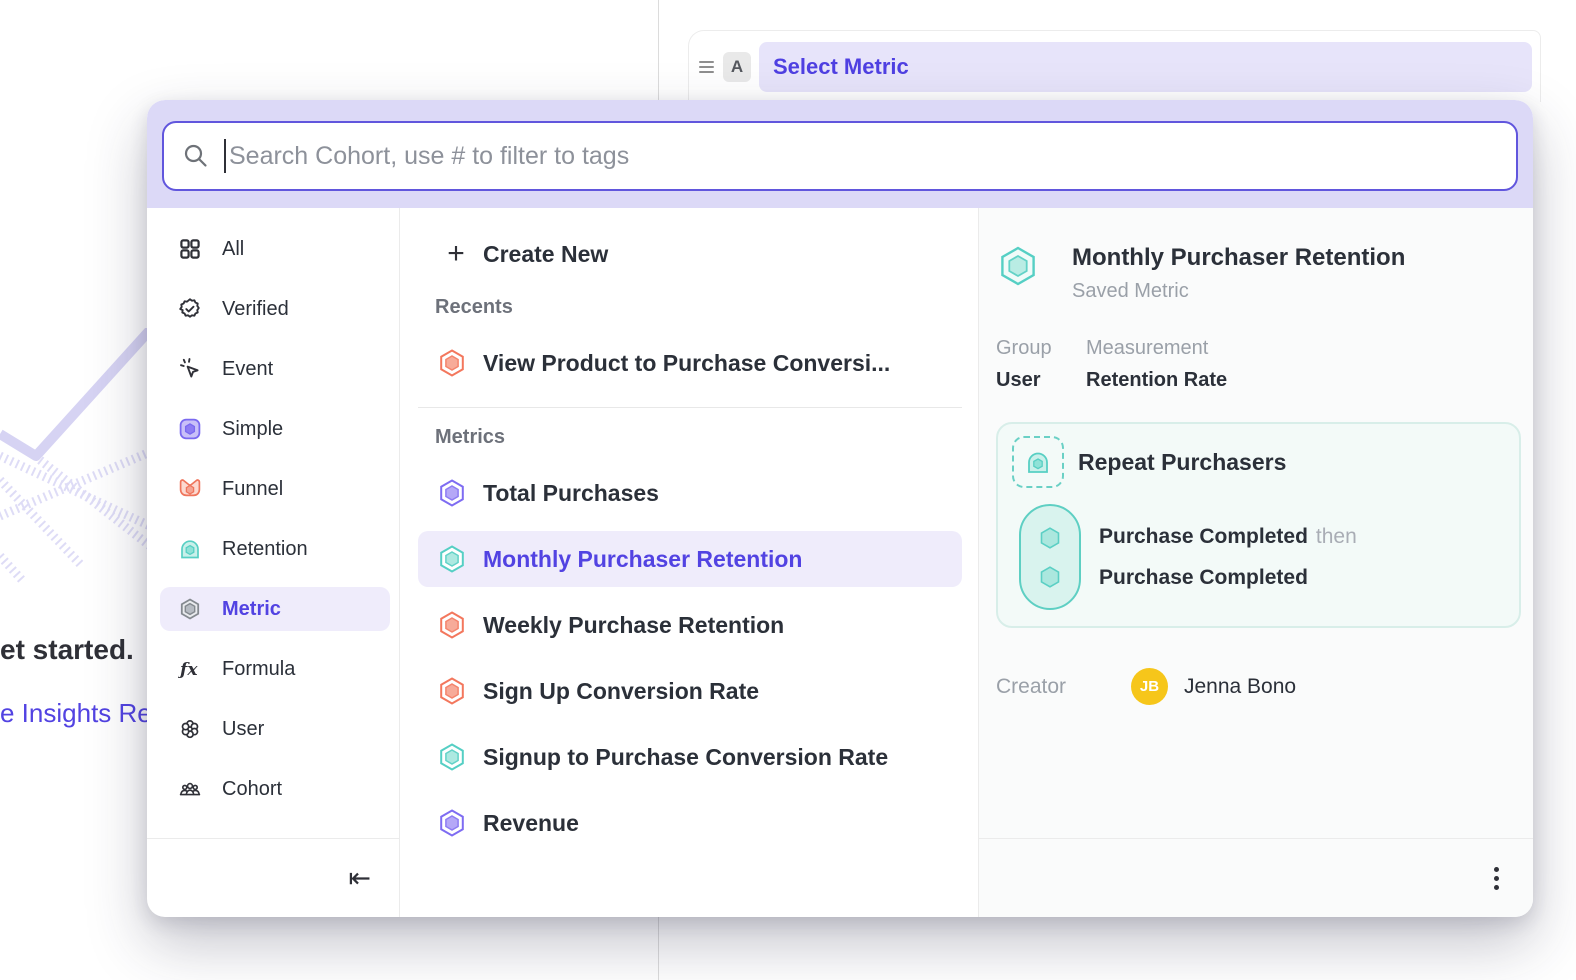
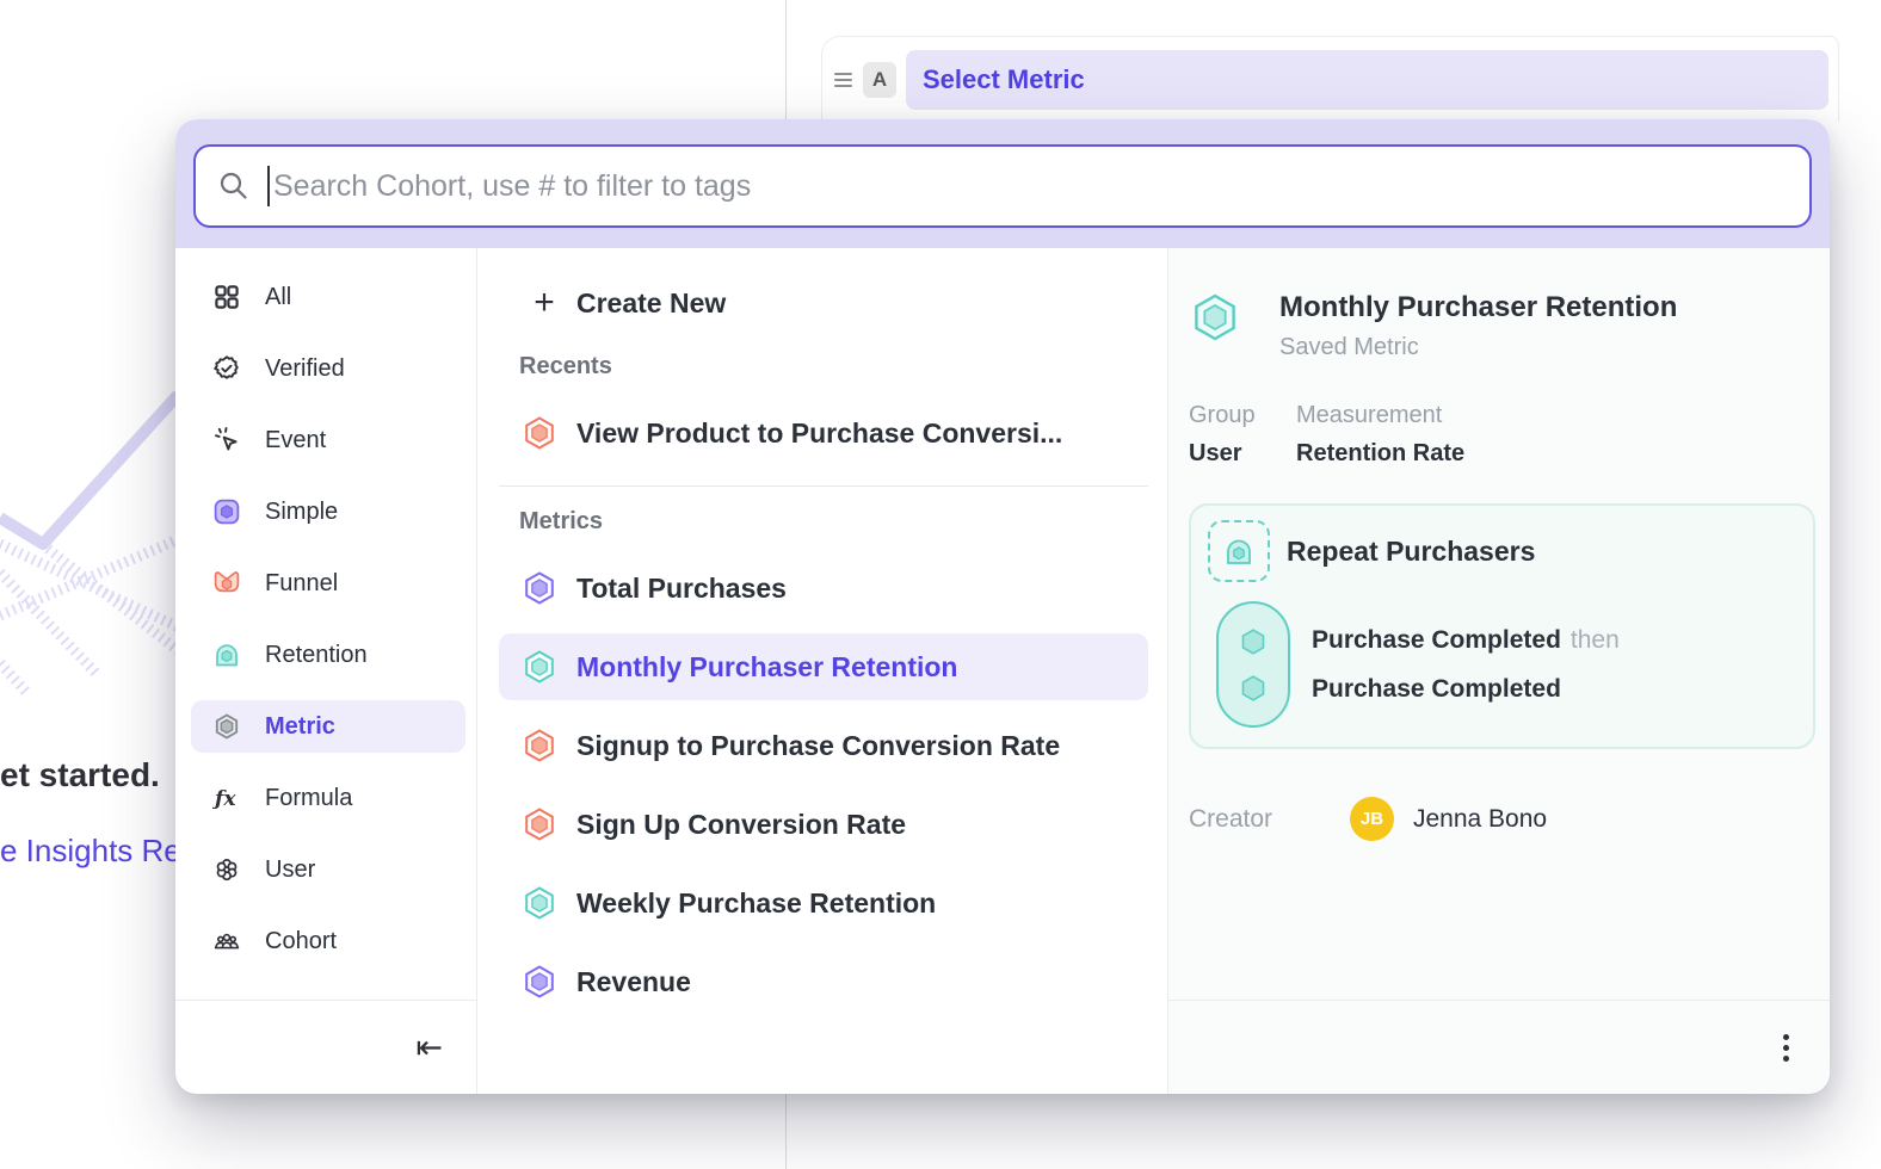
  et started.
  e Insights Re
  A
  Select Metric
  Search Cohort, use # to filter to tags
  All
  Verified
  Event
  Simple
  Funnel
  Retention
  Metric
  ƒx
  Formula
  User
  Cohort
  ⇤
  +
  Create New
  Recents
  View Product to Purchase Conversi...
  Metrics
  Total Purchases
  Monthly Purchaser Retention
- Weekly Purchase Retention
+ Signup to Purchase Conversion Rate
  Sign Up Conversion Rate
- Signup to Purchase Conversion Rate
+ Weekly Purchase Retention
  Revenue
  Monthly Purchaser Retention
  Saved Metric
  Group
  User
  Measurement
  Retention Rate
  Repeat Purchasers
  Purchase Completed then
  Purchase Completed
  Creator
  JB
  Jenna Bono
